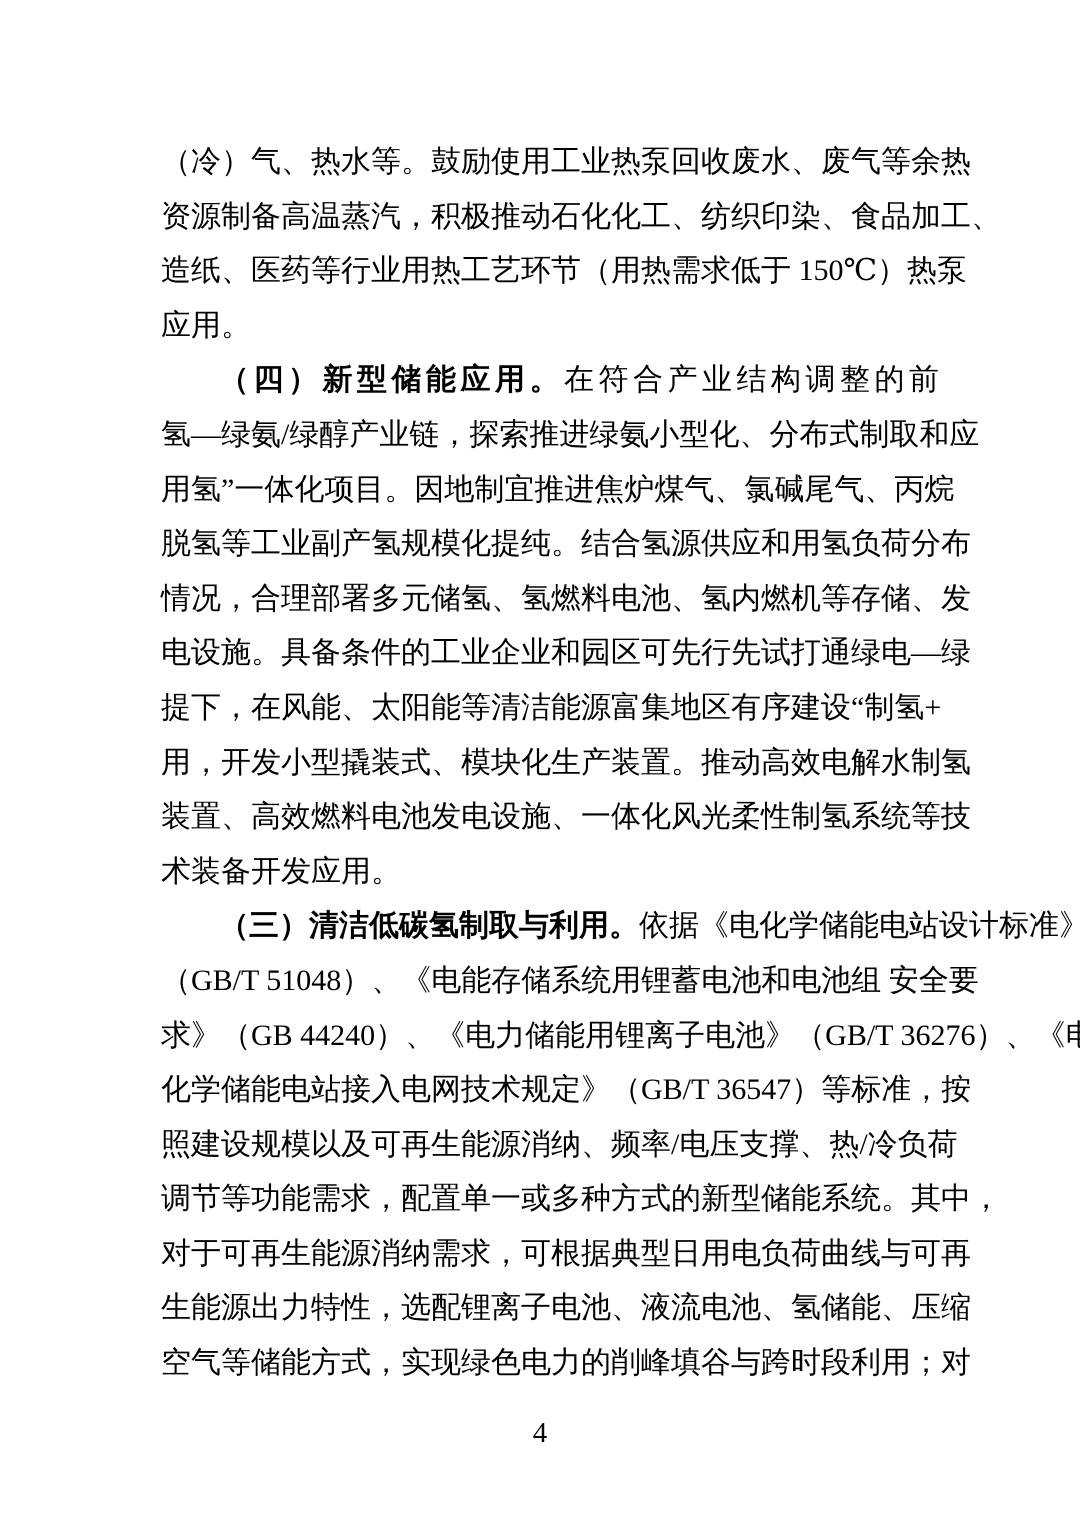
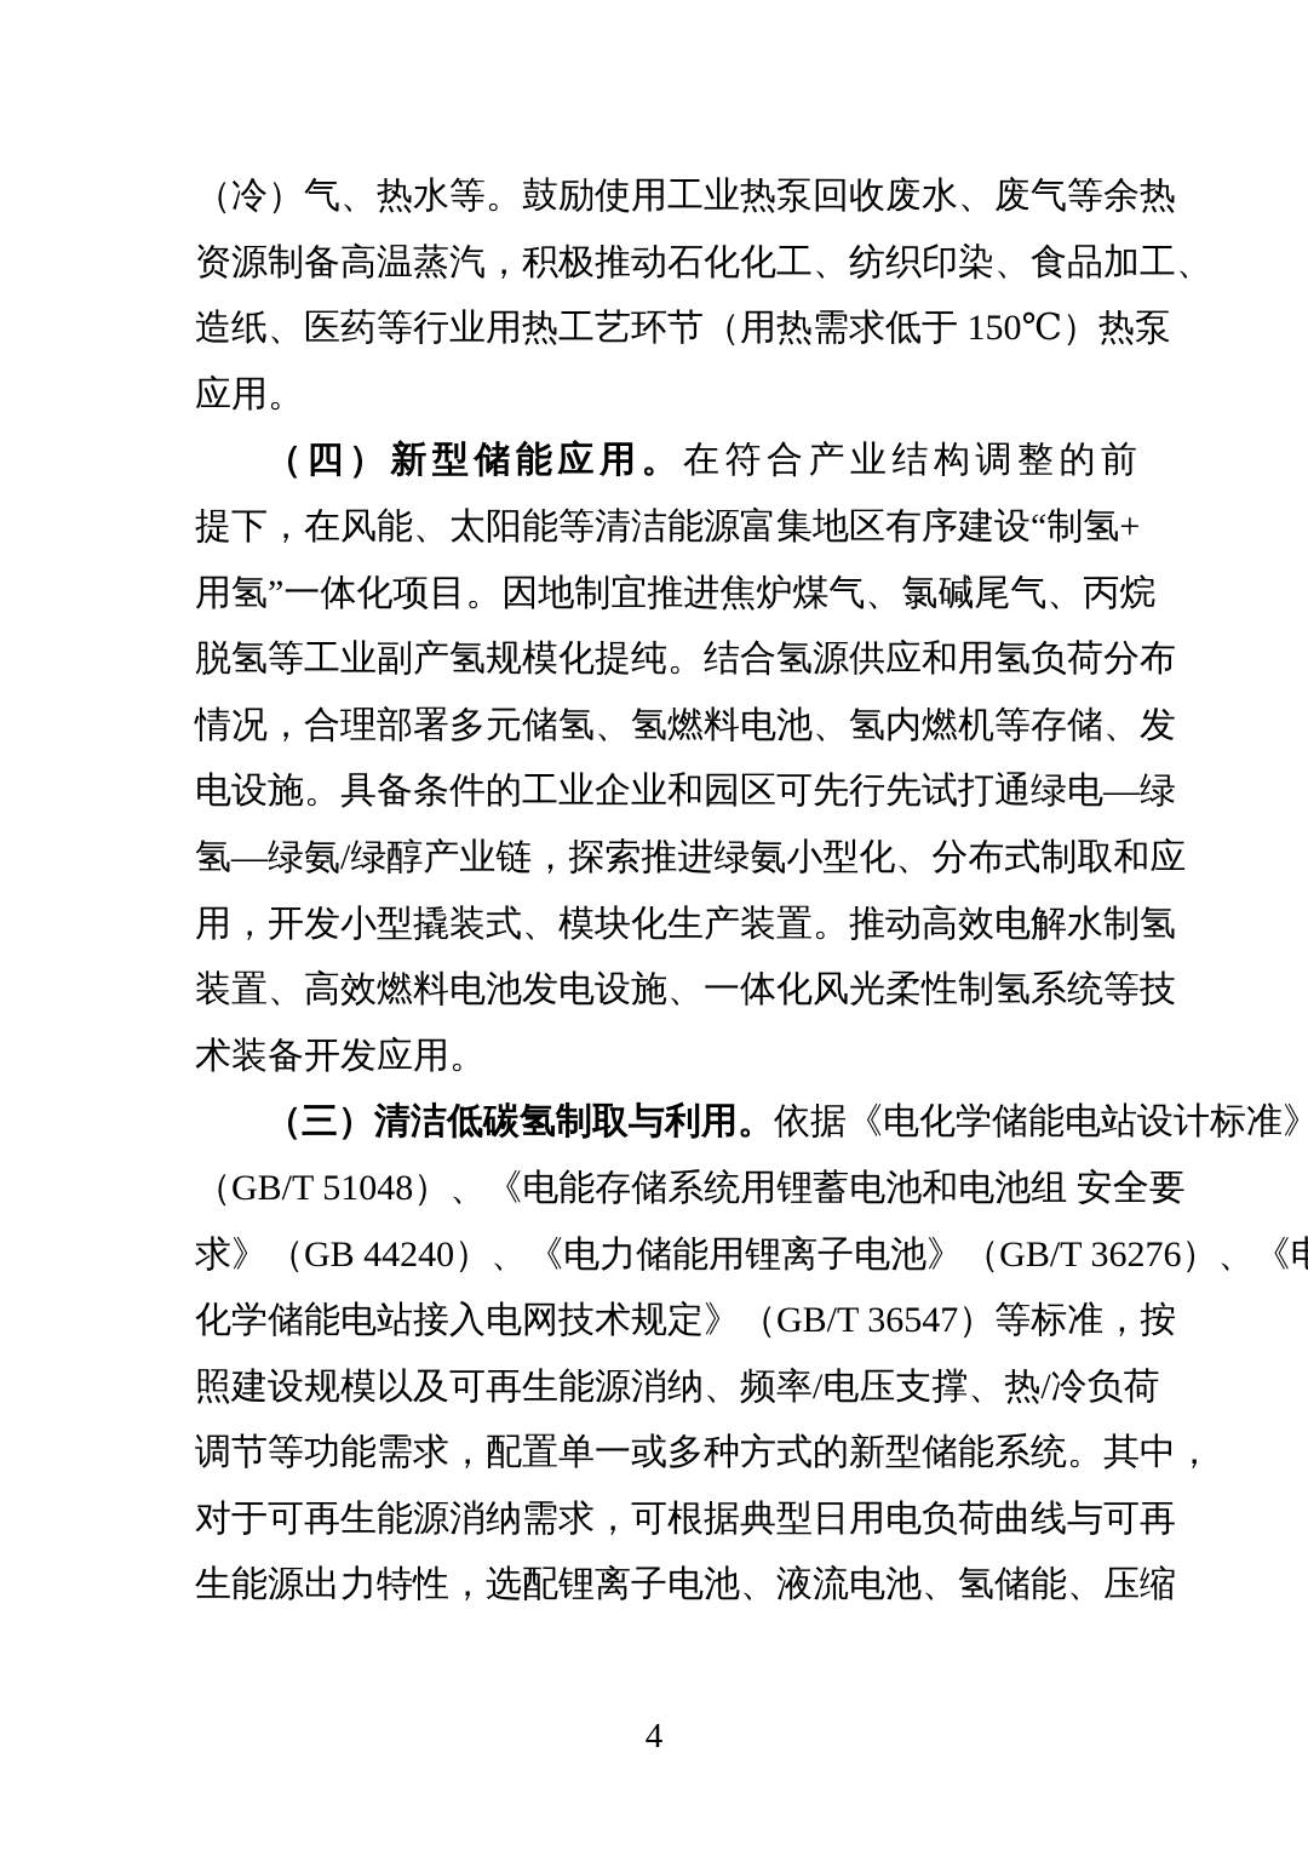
  （冷）气、热水等。鼓励使用工业热泵回收废水、废气等余热
  资源制备高温蒸汽，积极推动石化化工、纺织印染、食品加工、
  造纸、医药等行业用热工艺环节（用热需求低于 150℃）热泵
  应用。
  （四）新型储能应用。在符合产业结构调整的前
- 氢—绿氨/绿醇产业链，探索推进绿氨小型化、分布式制取和应
+ 提下，在风能、太阳能等清洁能源富集地区有序建设“制氢+
  用氢”一体化项目。因地制宜推进焦炉煤气、氯碱尾气、丙烷
  脱氢等工业副产氢规模化提纯。结合氢源供应和用氢负荷分布
  情况，合理部署多元储氢、氢燃料电池、氢内燃机等存储、发
  电设施。具备条件的工业企业和园区可先行先试打通绿电—绿
- 提下，在风能、太阳能等清洁能源富集地区有序建设“制氢+
+ 氢—绿氨/绿醇产业链，探索推进绿氨小型化、分布式制取和应
  用，开发小型撬装式、模块化生产装置。推动高效电解水制氢
  装置、高效燃料电池发电设施、一体化风光柔性制氢系统等技
  术装备开发应用。
  （三）清洁低碳氢制取与利用。依据《电化学储能电站设计标准》
  （GB/T 51048）、《电能存储系统用锂蓄电池和电池组 安全要
  求》（GB 44240）、《电力储能用锂离子电池》（GB/T 36276）、《
  化学储能电站接入电网技术规定》（GB/T 36547）等标准，按
  照建设规模以及可再生能源消纳、频率/电压支撑、热/冷负荷
  调节等功能需求，配置单一或多种方式的新型储能系统。其中，
  对于可再生能源消纳需求，可根据典型日用电负荷曲线与可再
  生能源出力特性，选配锂离子电池、液流电池、氢储能、压缩
- 空气等储能方式，实现绿色电力的削峰填谷与跨时段利用；对
  4
